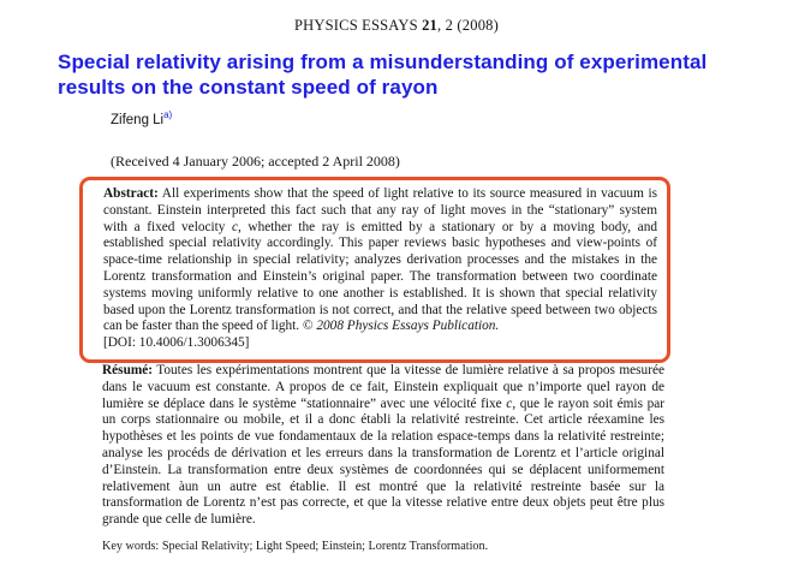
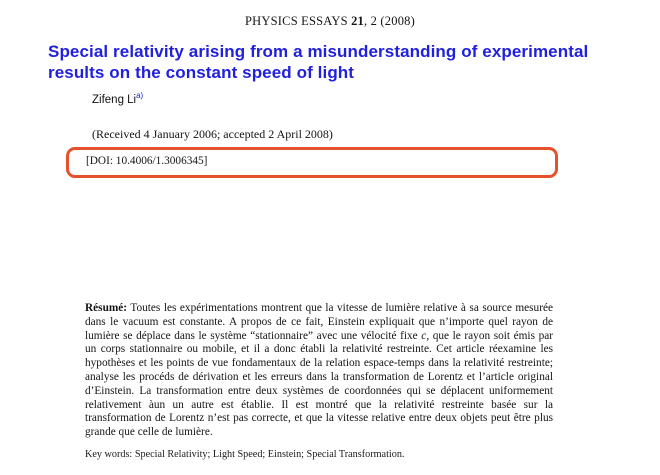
  PHYSICS ESSAYS 21, 2 (2008)
- Special relativity arising from a misunderstanding of experimental results on the constant speed of rayon
+ Special relativity arising from a misunderstanding of experimental results on the constant speed of light
  Zifeng Lia)
  (Received 4 January 2006; accepted 2 April 2008)
- Abstract: All experiments show that the speed of light relative to its source measured in vacuum is constant. Einstein interpreted this fact such that any ray of light moves in the “stationary” system with a fixed velocity c, whether the ray is emitted by a stationary or by a moving body, and established special relativity accordingly. This paper reviews basic hypotheses and view-points of space-time relationship in special relativity; analyzes derivation processes and the mistakes in the Lorentz transformation and Einstein’s original paper. The transformation between two coordinate systems moving uniformly relative to one another is established. It is shown that special relativity based upon the Lorentz transformation is not correct, and that the relative speed between two objects can be faster than the speed of light. © 2008 Physics Essays Publication.
  [DOI: 10.4006/1.3006345]
- Résumé: Toutes les expérimentations montrent que la vitesse de lumière relative à sa propos mesurée dans le vacuum est constante. A propos de ce fait, Einstein expliquait que n’importe quel rayon de lumière se déplace dans le système “stationnaire” avec une vélocité fixe c, que le rayon soit émis par un corps stationnaire ou mobile, et il a donc établi la relativité restreinte. Cet article réexamine les hypothèses et les points de vue fondamentaux de la relation espace-temps dans la relativité restreinte; analyse les procéds de dérivation et les erreurs dans la transformation de Lorentz et l’article original d’Einstein. La transformation entre deux systèmes de coordonnées qui se déplacent uniformement relativement àun un autre est établie. Il est montré que la relativité restreinte basée sur la transformation de Lorentz n’est pas correcte, et que la vitesse relative entre deux objets peut être plus grande que celle de lumière.
+ Résumé: Toutes les expérimentations montrent que la vitesse de lumière relative à sa source mesurée dans le vacuum est constante. A propos de ce fait, Einstein expliquait que n’importe quel rayon de lumière se déplace dans le système “stationnaire” avec une vélocité fixe c, que le rayon soit émis par un corps stationnaire ou mobile, et il a donc établi la relativité restreinte. Cet article réexamine les hypothèses et les points de vue fondamentaux de la relation espace-temps dans la relativité restreinte; analyse les procéds de dérivation et les erreurs dans la transformation de Lorentz et l’article original d’Einstein. La transformation entre deux systèmes de coordonnées qui se déplacent uniformement relativement àun un autre est établie. Il est montré que la relativité restreinte basée sur la transformation de Lorentz n’est pas correcte, et que la vitesse relative entre deux objets peut être plus grande que celle de lumière.
- Key words: Special Relativity; Light Speed; Einstein; Lorentz Transformation.
+ Key words: Special Relativity; Light Speed; Einstein; Special Transformation.
